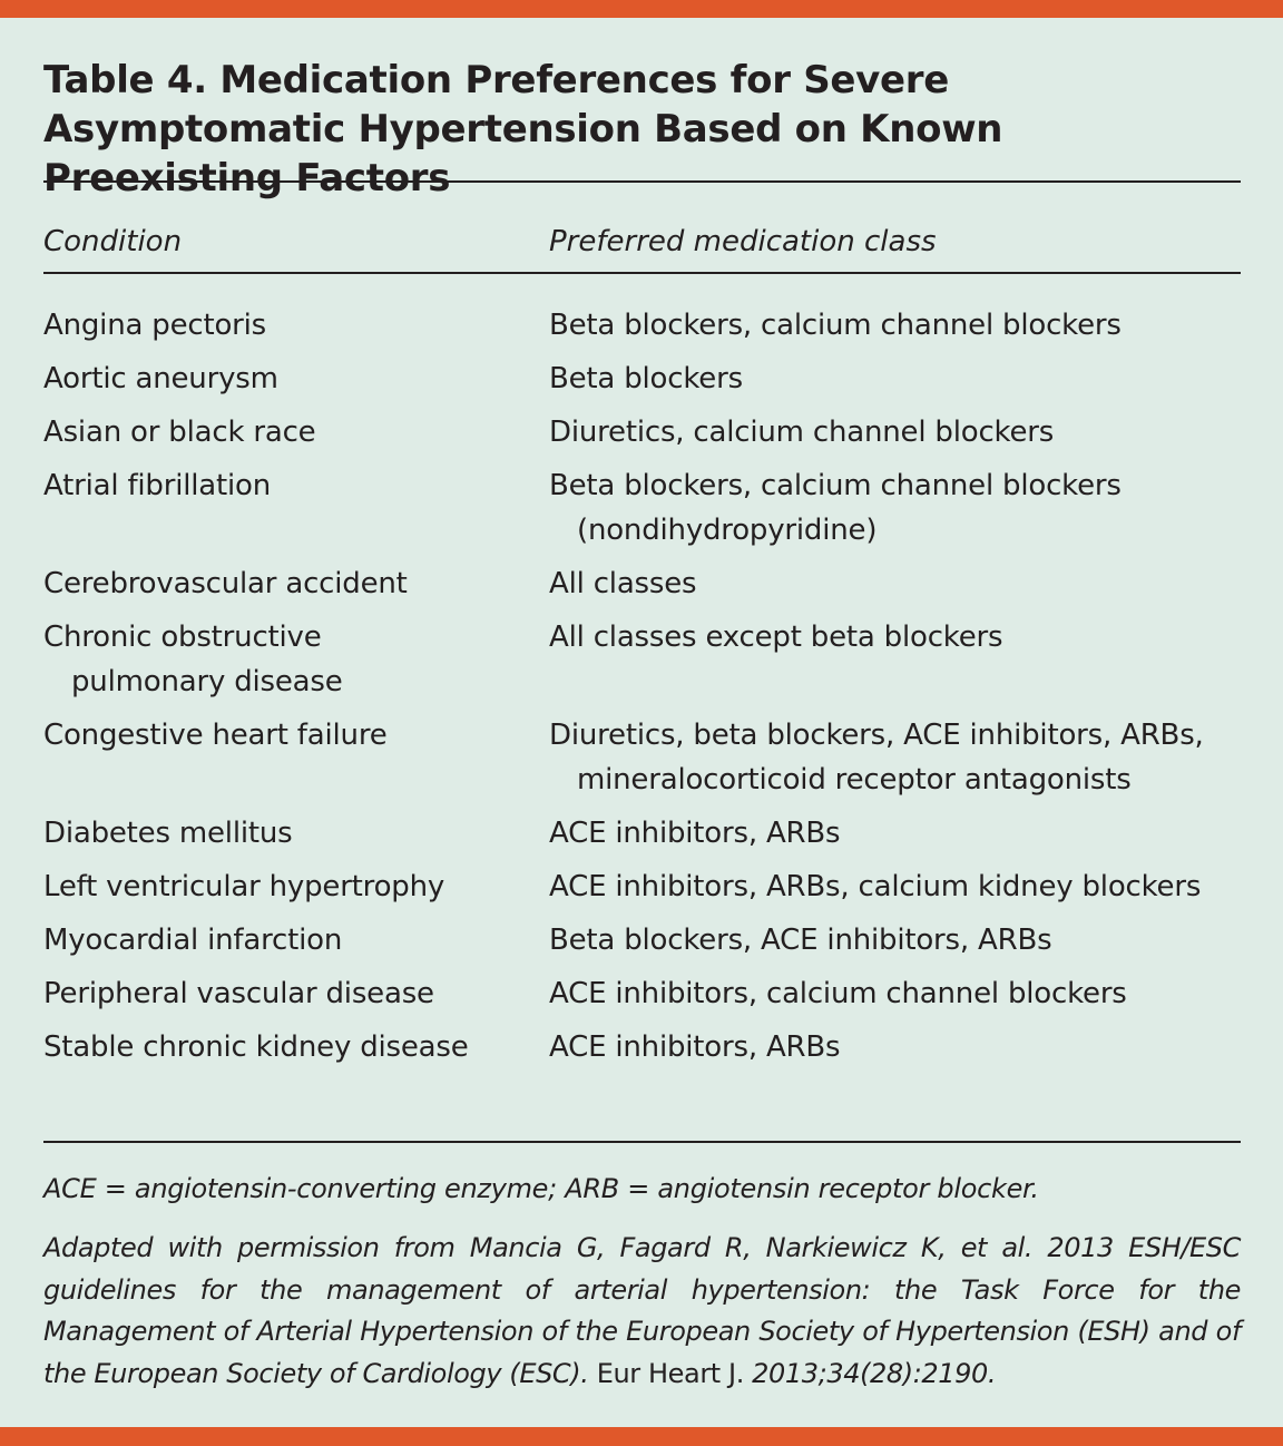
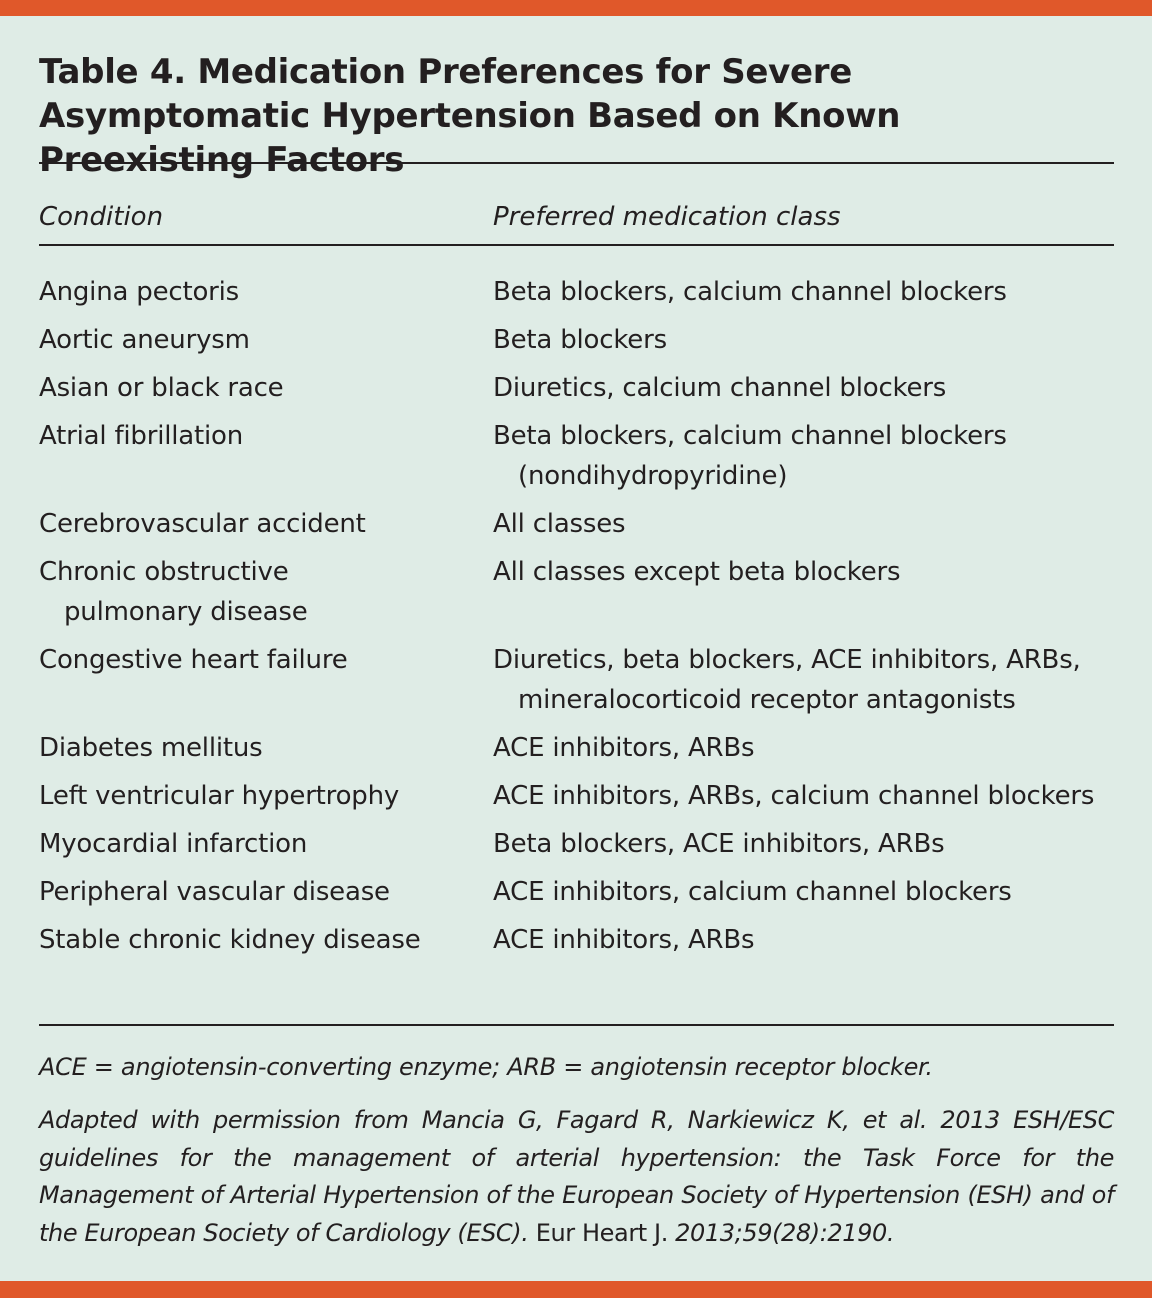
  Table 4. Medication Preferences for Severe Asymptomatic Hypertension Based on Known Preexisting Factors
  Condition
  Preferred medication class
  Angina pectoris
  Beta blockers, calcium channel blockers
  Aortic aneurysm
  Beta blockers
  Asian or black race
  Diuretics, calcium channel blockers
  Atrial fibrillation
  Beta blockers, calcium channel blockers (nondihydropyridine)
  Cerebrovascular accident
  All classes
  Chronic obstructive pulmonary disease
  All classes except beta blockers
  Congestive heart failure
  Diuretics, beta blockers, ACE inhibitors, ARBs, mineralocorticoid receptor antagonists
  Diabetes mellitus
  ACE inhibitors, ARBs
  Left ventricular hypertrophy
- ACE inhibitors, ARBs, calcium kidney blockers
+ ACE inhibitors, ARBs, calcium channel blockers
  Myocardial infarction
  Beta blockers, ACE inhibitors, ARBs
  Peripheral vascular disease
  ACE inhibitors, calcium channel blockers
  Stable chronic kidney disease
  ACE inhibitors, ARBs
  ACE = angiotensin-converting enzyme; ARB = angiotensin receptor blocker.
- Adapted with permission from Mancia G, Fagard R, Narkiewicz K, et al. 2013 ESH/ESC guidelines for the management of arterial hypertension: the Task Force for the Management of Arterial Hypertension of the European Society of Hypertension (ESH) and of the European Society of Cardiology (ESC). Eur Heart J. 2013;34(28):2190.
+ Adapted with permission from Mancia G, Fagard R, Narkiewicz K, et al. 2013 ESH/ESC guidelines for the management of arterial hypertension: the Task Force for the Management of Arterial Hypertension of the European Society of Hypertension (ESH) and of the European Society of Cardiology (ESC). Eur Heart J. 2013;59(28):2190.
